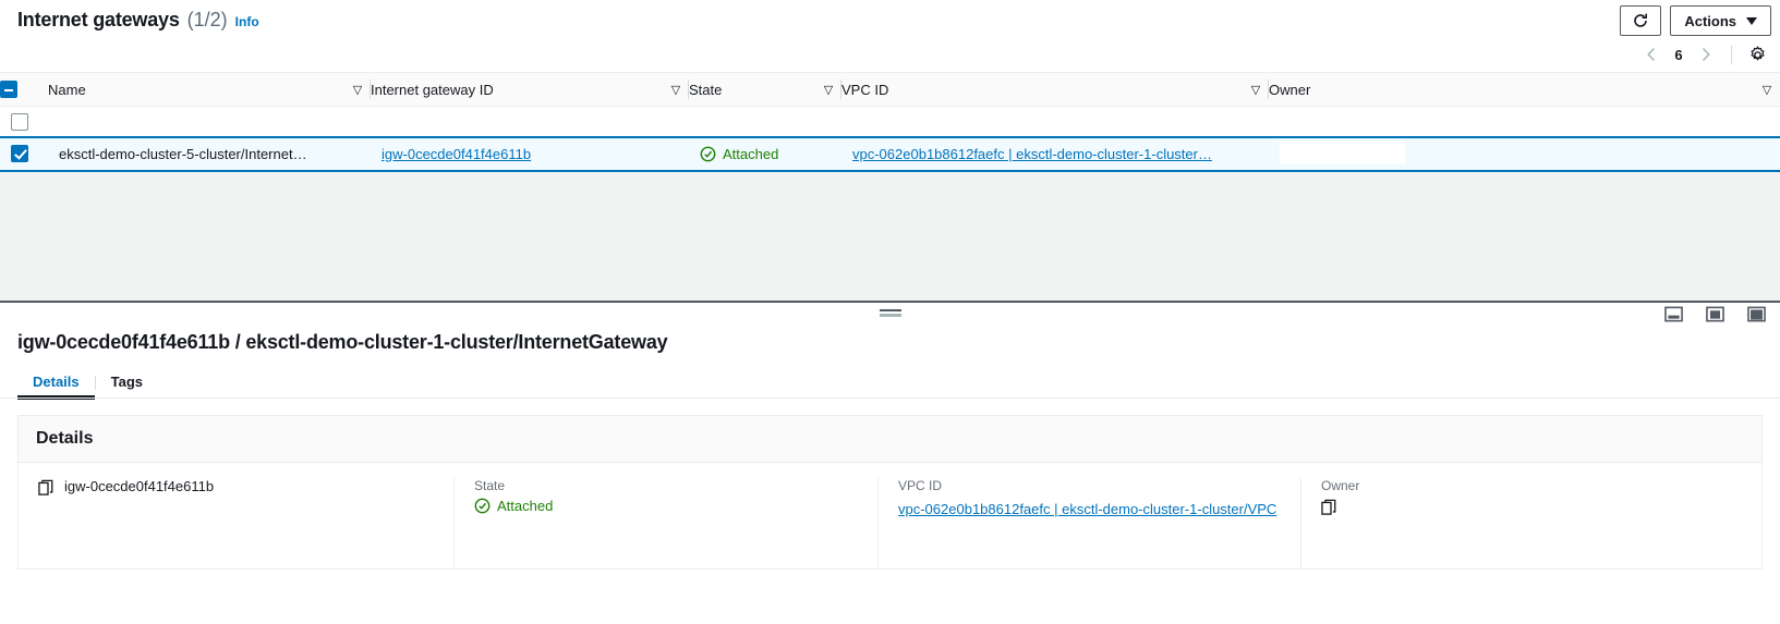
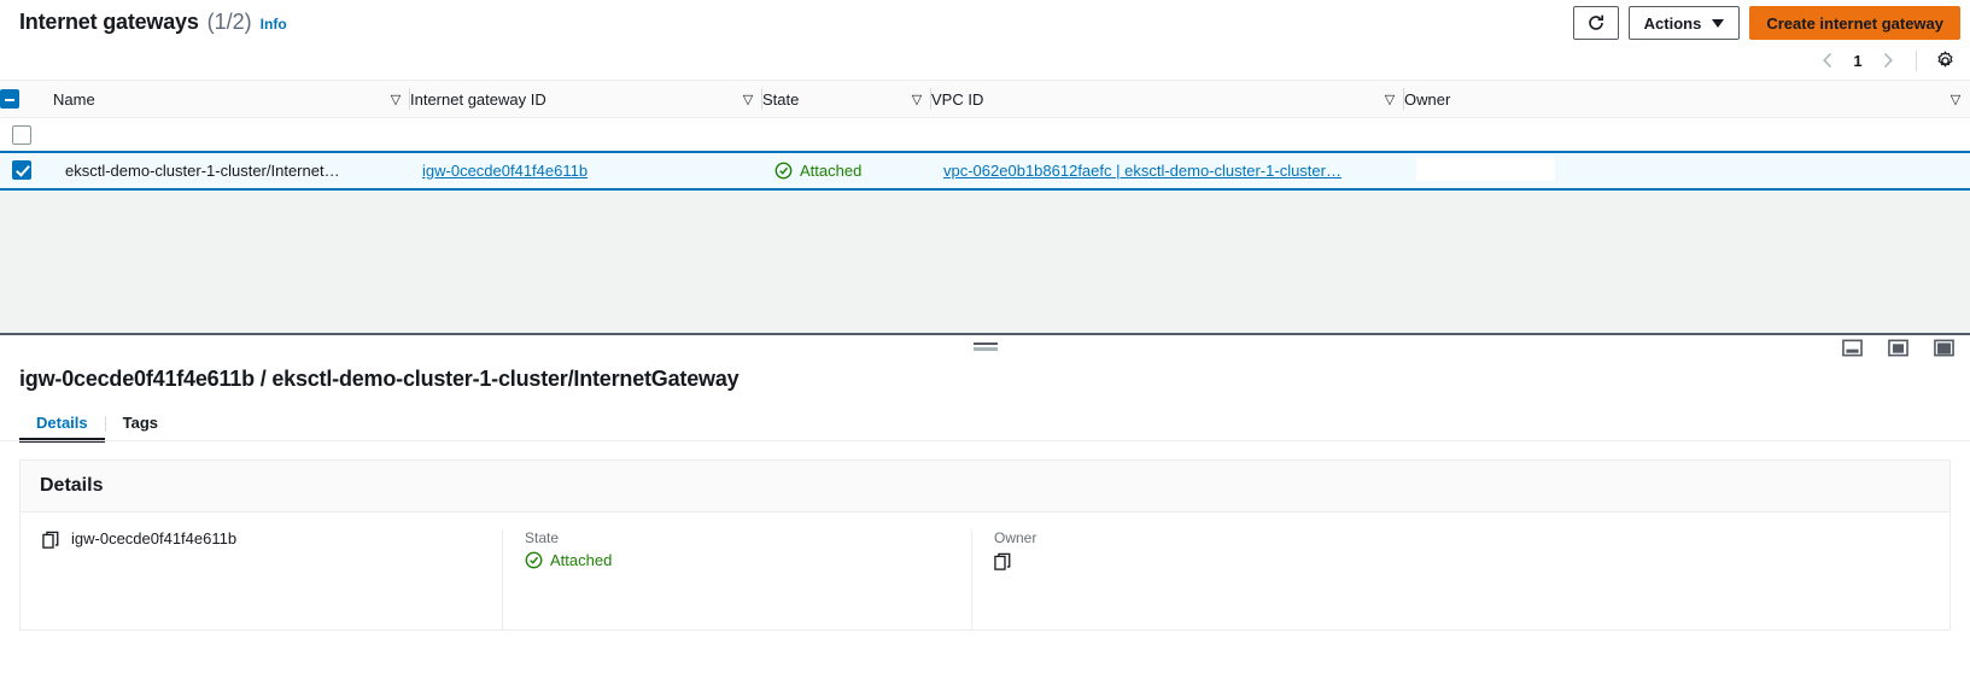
  Internet gateways
  (1/2)
  Info
  Actions
+ Create internet gateway
- 6
+ 1
  	Name ▽	Internet gateway ID ▽	State ▽	VPC ID ▽	Owner ▽
- 	eksctl-demo-cluster-5-cluster/Internet…	igw-0cecde0f41f4e611b	Attached	vpc-062e0b1b8612faefc | eksctl-demo-cluster-1-cluster…
+ 	eksctl-demo-cluster-1-cluster/Internet…	igw-0cecde0f41f4e611b	Attached	vpc-062e0b1b8612faefc | eksctl-demo-cluster-1-cluster…
  igw-0cecde0f41f4e611b / eksctl-demo-cluster-1-cluster/InternetGateway
  Details
  Tags
  Details
  igw-0cecde0f41f4e611b
  State
  Attached
- VPC ID
- vpc-062e0b1b8612faefc | eksctl-demo-cluster-1-cluster/VPC
  Owner
